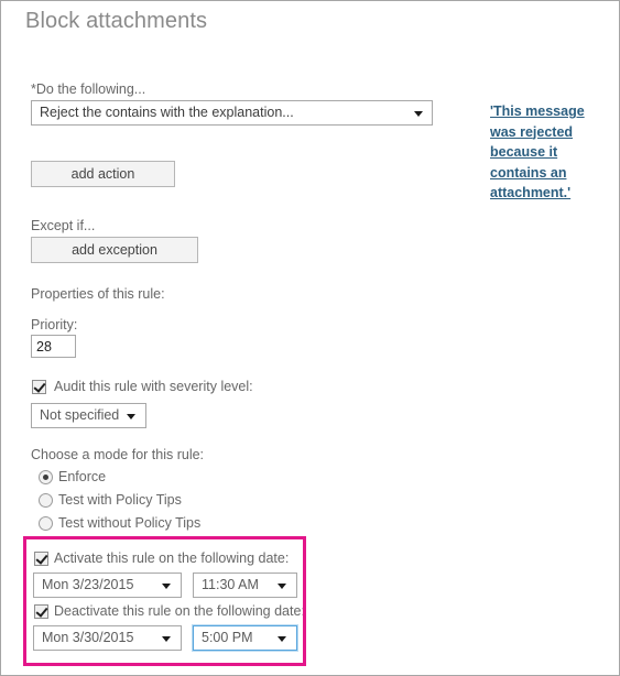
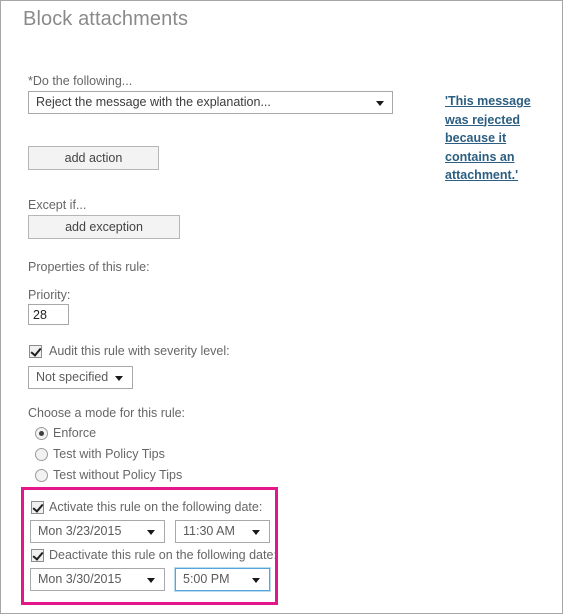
  Block attachments
  *Do the following...
- Reject the contains with the explanation...
+ Reject the message with the explanation...
  'This message was rejected because it contains an attachment.'
  add action
  Except if...
  add exception
  Properties of this rule:
  Priority:
  28
  Audit this rule with severity level:
  Not specified
  Choose a mode for this rule:
  Enforce
  Test with Policy Tips
  Test without Policy Tips
  Activate this rule on the following date:
  Mon 3/23/2015
  11:30 AM
  Deactivate this rule on the following date:
  Mon 3/30/2015
  5:00 PM
